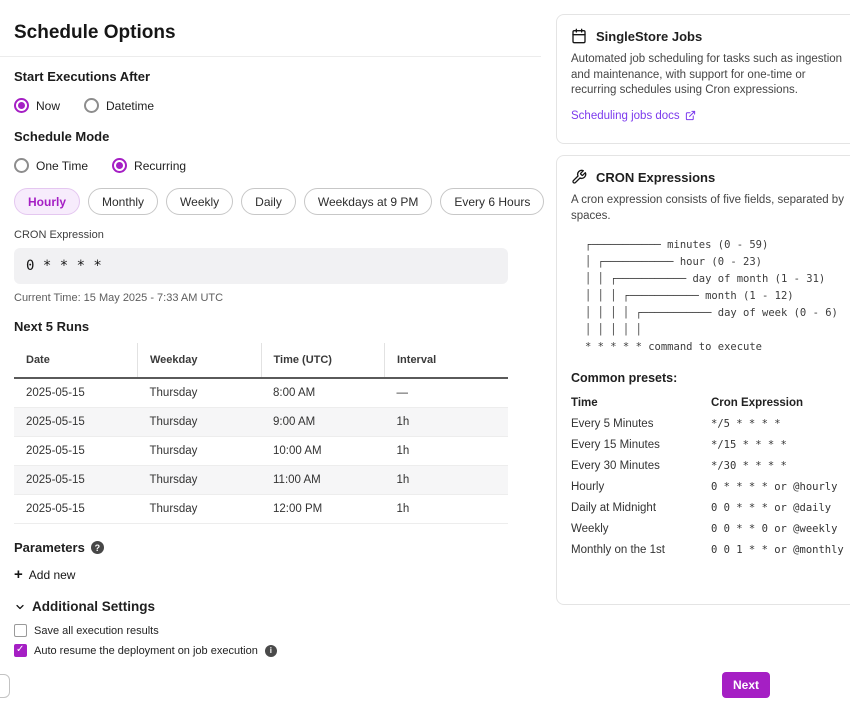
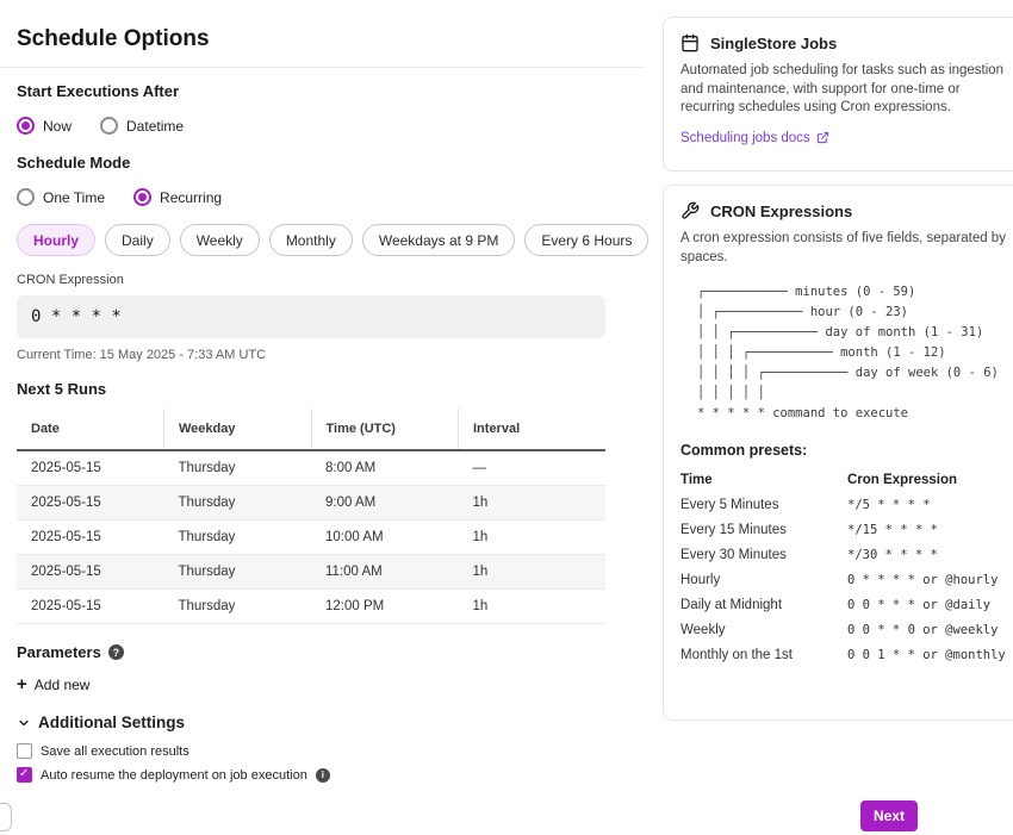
  Schedule Options
  Start Executions After
  Now
  Datetime
  Schedule Mode
  One Time
  Recurring
  Hourly
- Monthly
+ Daily
  Weekly
- Daily
+ Monthly
  Weekdays at 9 PM
  Every 6 Hours
  CRON Expression
  0 * * * *
  Current Time: 15 May 2025 - 7:33 AM UTC
  Next 5 Runs
  Date	Weekday	Time (UTC)	Interval
  2025-05-15	Thursday	8:00 AM	—
  2025-05-15	Thursday	9:00 AM	1h
  2025-05-15	Thursday	10:00 AM	1h
  2025-05-15	Thursday	11:00 AM	1h
  2025-05-15	Thursday	12:00 PM	1h
  Parameters
  ?
  +
  Add new
  Additional Settings
  Save all execution results
  Auto resume the deployment on job execution
  i
  SingleStore Jobs
  Automated job scheduling for tasks such as ingestion and maintenance, with support for one-time or recurring schedules using Cron expressions.
  Scheduling jobs docs
  CRON Expressions
  A cron expression consists of five fields, separated by spaces.
  ┌─────────── minutes (0 - 59)
  │ ┌─────────── hour (0 - 23)
  │ │ ┌─────────── day of month (1 - 31)
  │ │ │ ┌─────────── month (1 - 12)
  │ │ │ │ ┌─────────── day of week (0 - 6)
  │ │ │ │ │
  * * * * * command to execute
  Common presets:
  Time
  Cron Expression
  Every 5 Minutes
  */5 * * * *
  Every 15 Minutes
  */15 * * * *
  Every 30 Minutes
  */30 * * * *
  Hourly
  0 * * * * or @hourly
  Daily at Midnight
  0 0 * * * or @daily
  Weekly
  0 0 * * 0 or @weekly
  Monthly on the 1st
  0 0 1 * * or @monthly
  Next
